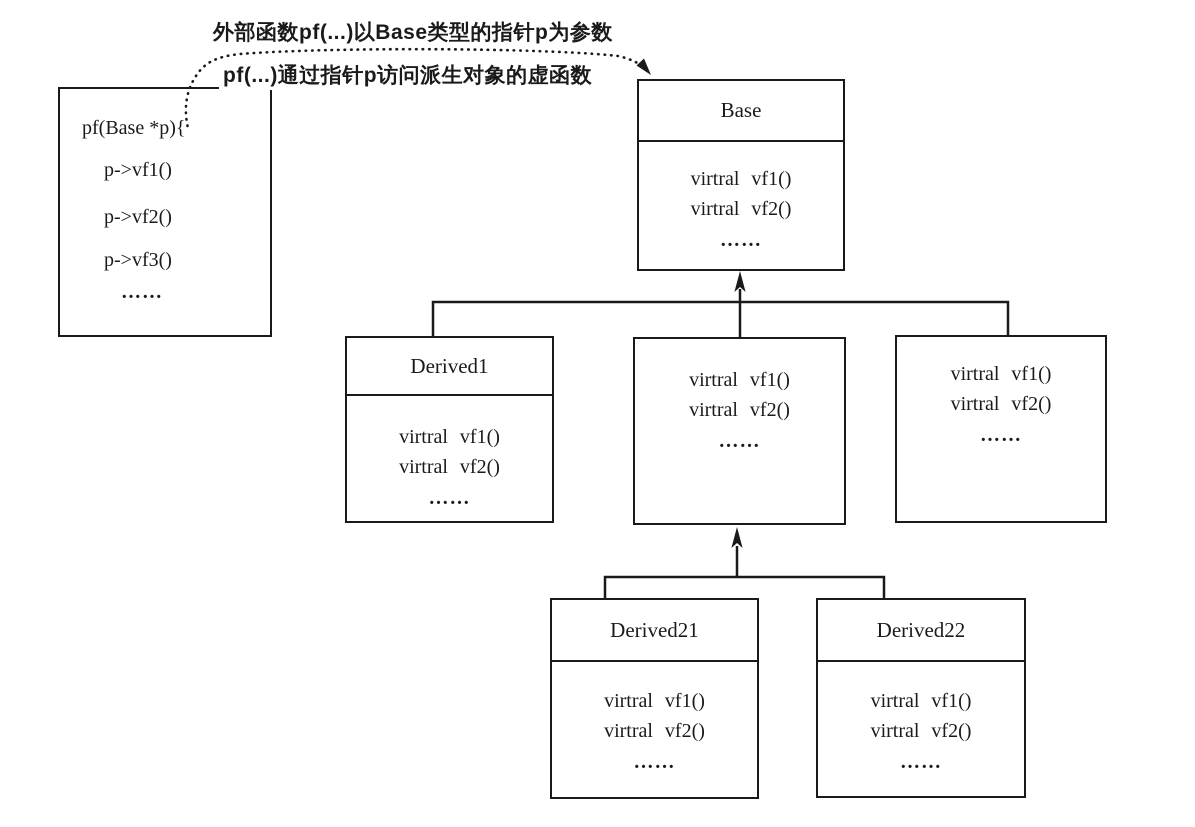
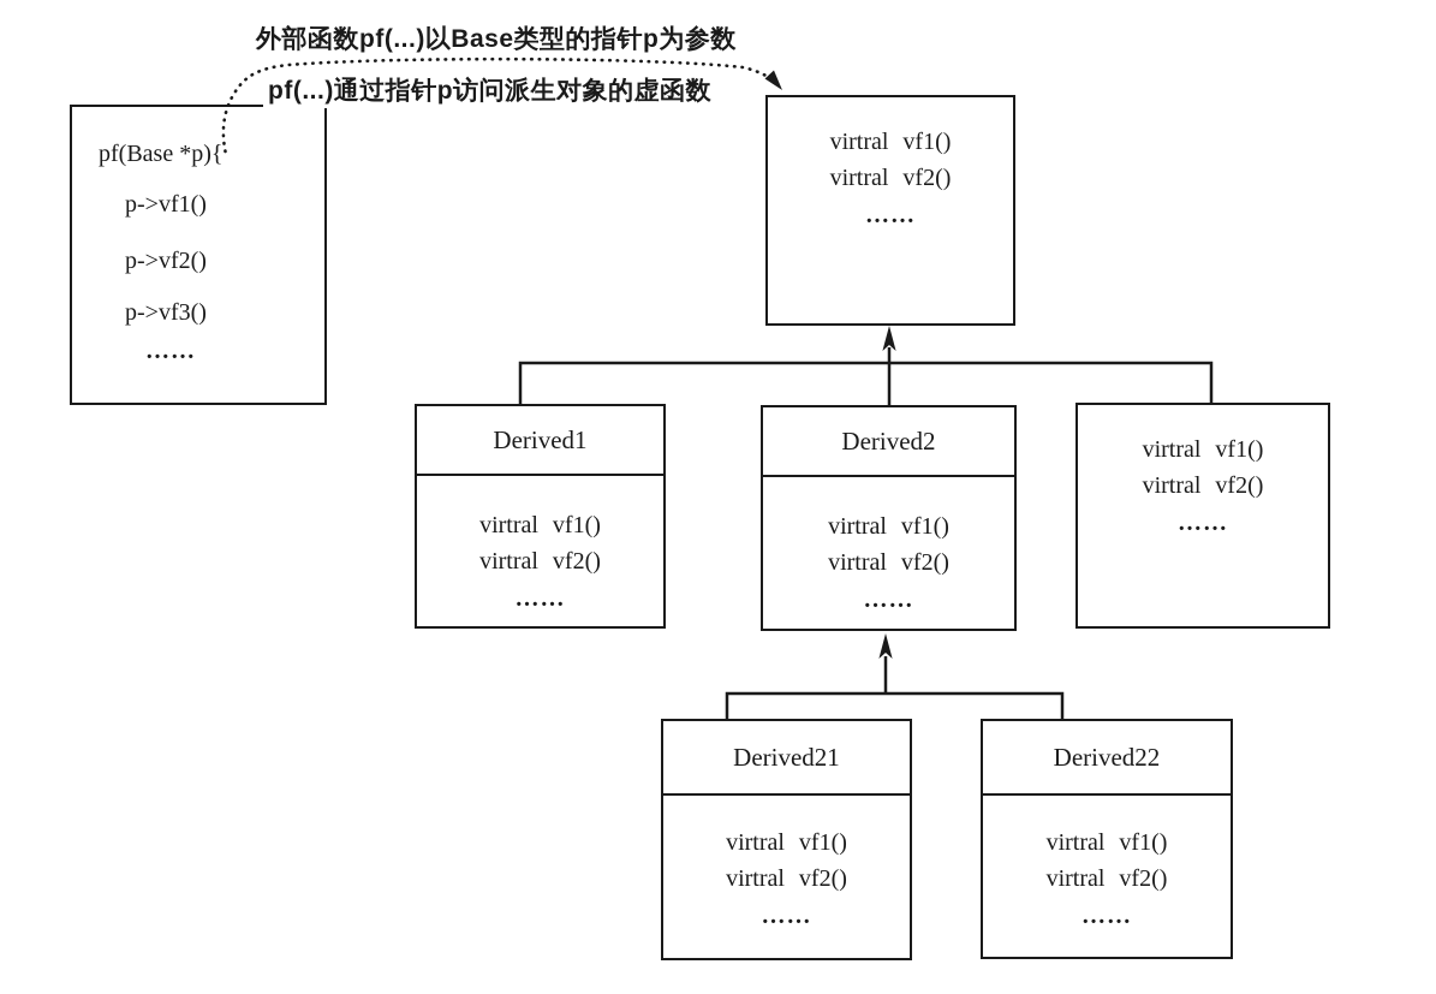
  外部函数pf(...)以Base类型的指针p为参数
  pf(...)通过指针p访问派生对象的虚函数
  pf(Base *p){
  p->vf1()
  p->vf2()
  p->vf3()
  ……
- Base
  virtral vf1()
  virtral vf2()
  ……
  Derived1
  virtral vf1()
  virtral vf2()
  ……
+ Derived2
  virtral vf1()
  virtral vf2()
  ……
  virtral vf1()
  virtral vf2()
  ……
  Derived21
  virtral vf1()
  virtral vf2()
  ……
  Derived22
  virtral vf1()
  virtral vf2()
  ……
